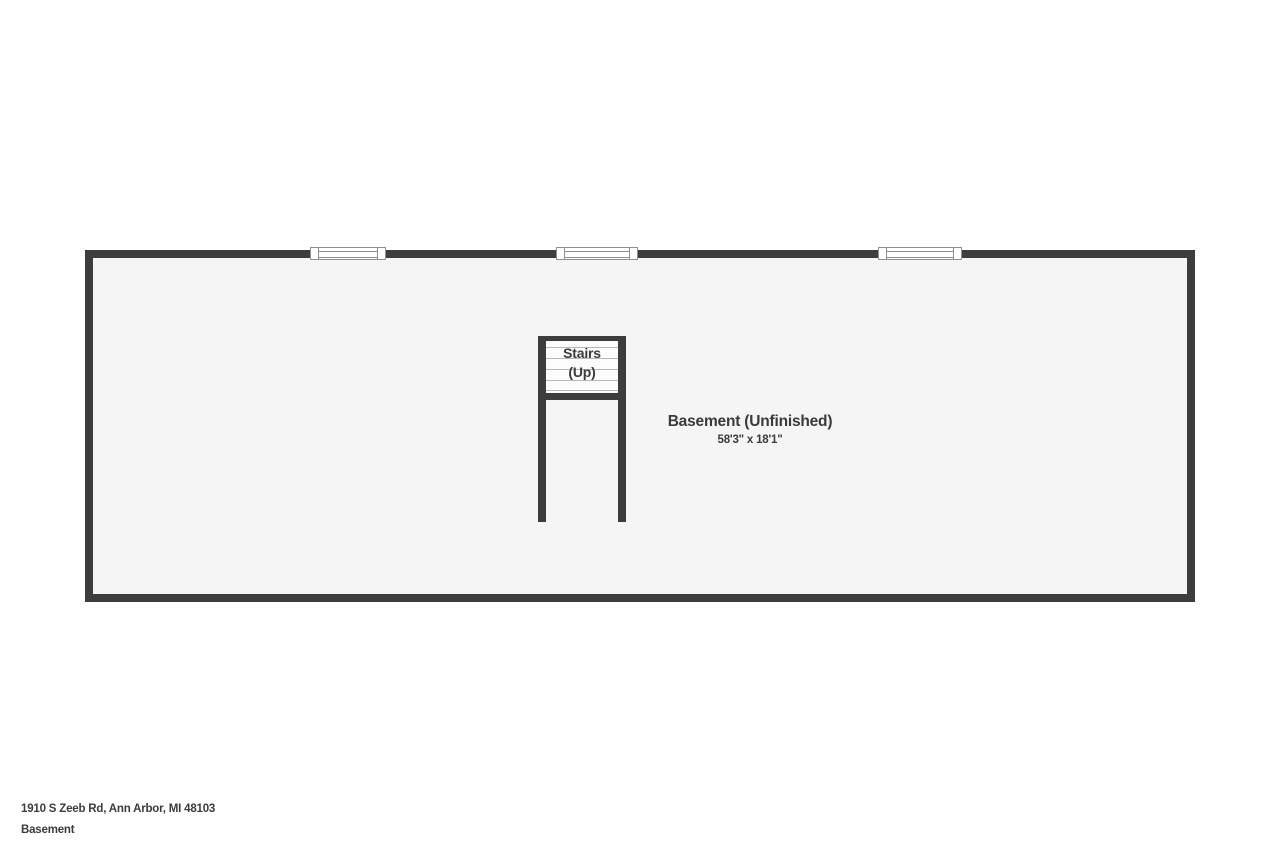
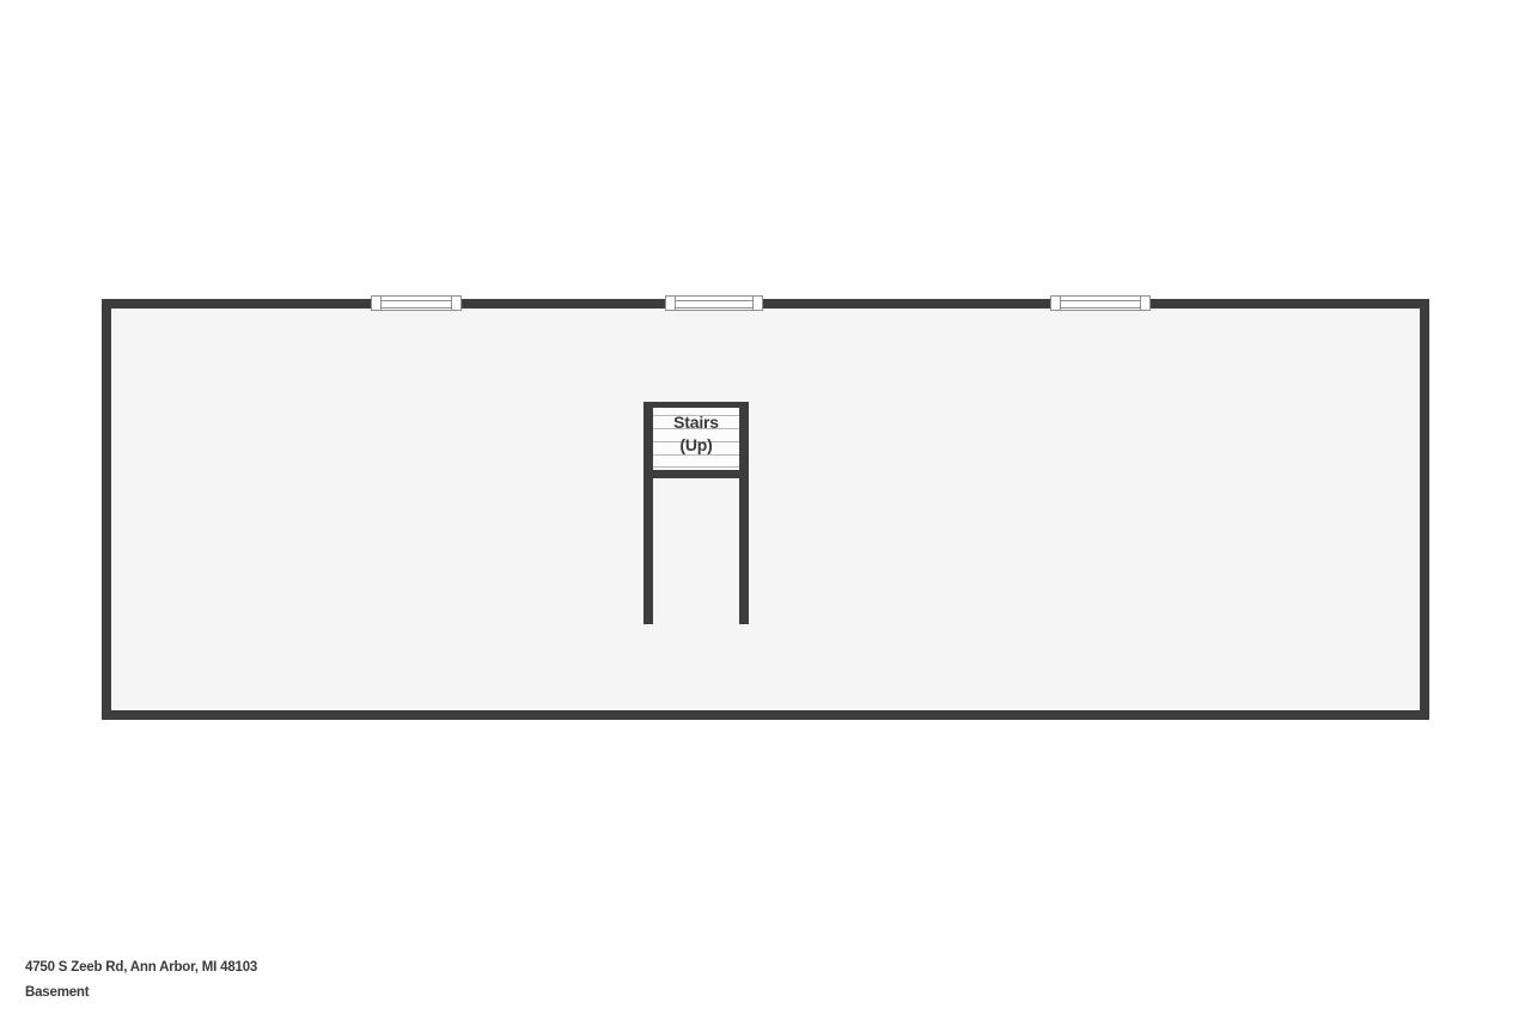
  Stairs
  (Up)
- Basement (Unfinished)
- 58'3" x 18'1"
- 1910 S Zeeb Rd, Ann Arbor, MI 48103
+ 4750 S Zeeb Rd, Ann Arbor, MI 48103
  Basement
